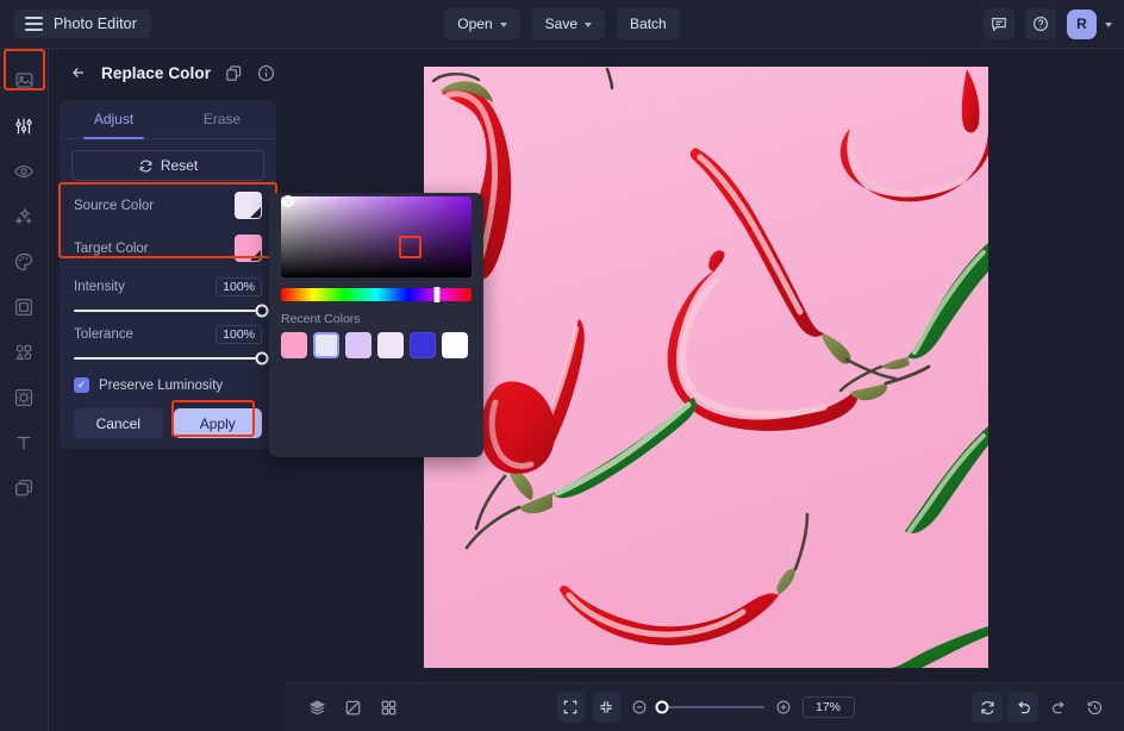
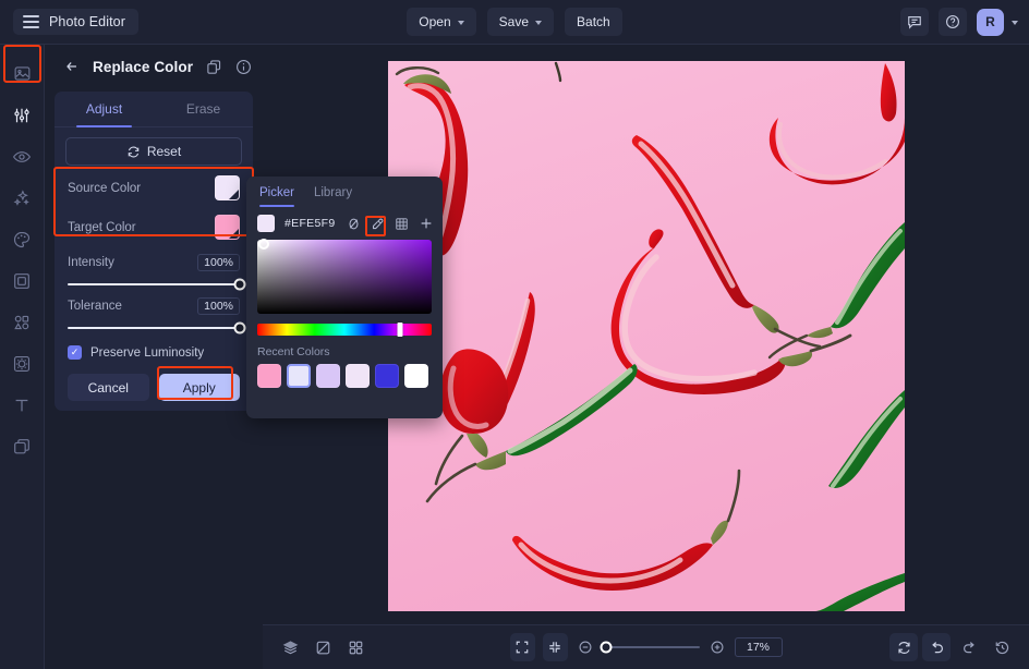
  Photo Editor
  Open
  Save
  Batch
  R
  Replace Color
  Adjust
  Erase
  Reset
  Source Color
  Target Color
  Intensity
  100%
  Tolerance
  100%
  ✓
  Preserve Luminosity
  Cancel
  Apply
+ Picker
+ Library
+ #EFE5F9
  Recent Colors
  17%
